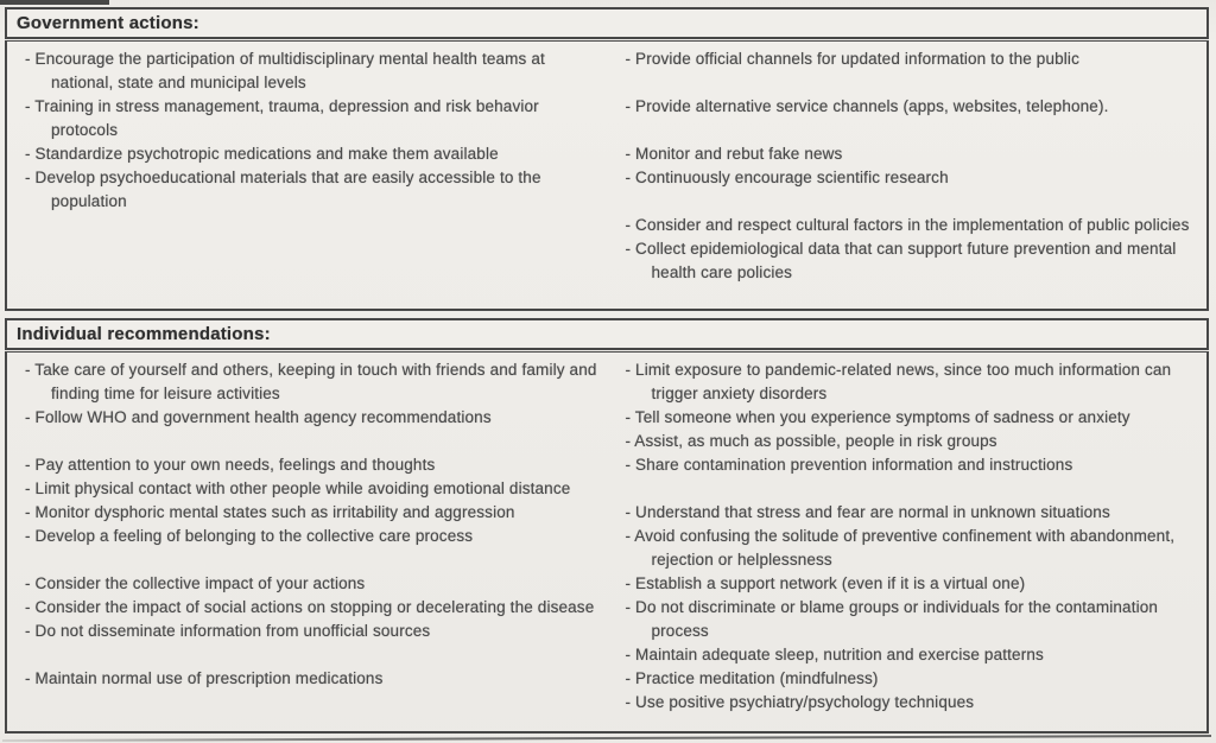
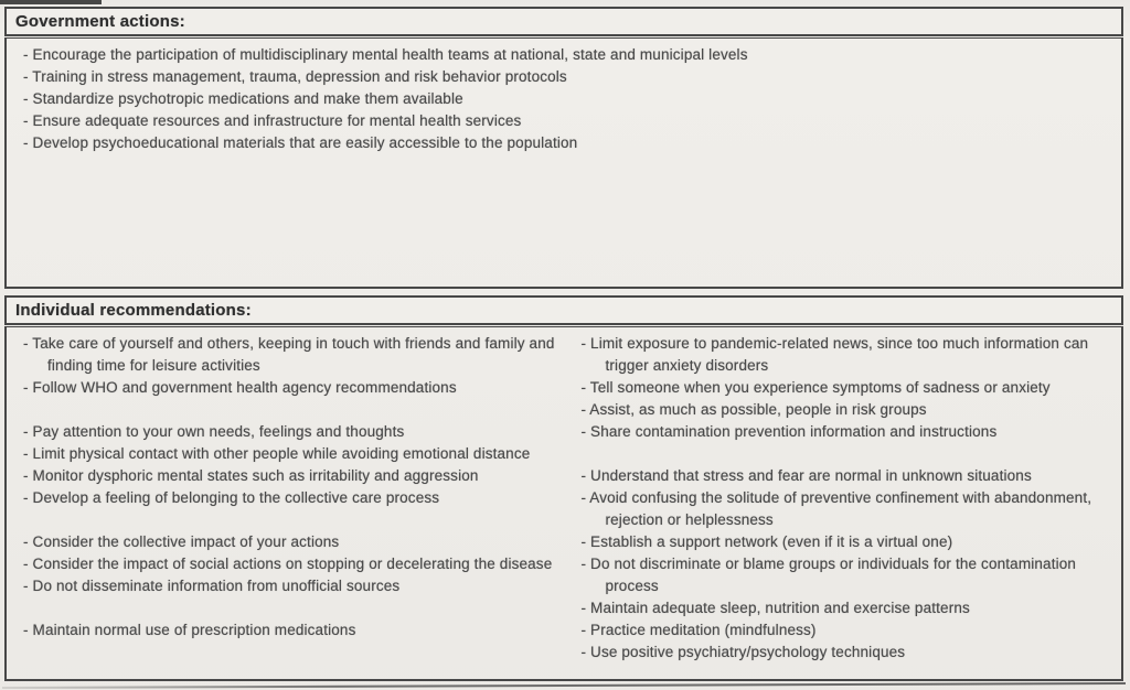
  Government actions:
  - Encourage the participation of multidisciplinary mental health teams at national, state and municipal levels
  - Training in stress management, trauma, depression and risk behavior protocols
  - Standardize psychotropic medications and make them available
+ - Ensure adequate resources and infrastructure for mental health services
  - Develop psychoeducational materials that are easily accessible to the population
- - Provide official channels for updated information to the public
- - Provide alternative service channels (apps, websites, telephone).
- - Monitor and rebut fake news
- - Continuously encourage scientific research
- - Consider and respect cultural factors in the implementation of public policies
- - Collect epidemiological data that can support future prevention and mental health care policies
  Individual recommendations:
  - Take care of yourself and others, keeping in touch with friends and family and finding time for leisure activities
  - Follow WHO and government health agency recommendations
  - Pay attention to your own needs, feelings and thoughts
  - Limit physical contact with other people while avoiding emotional distance
  - Monitor dysphoric mental states such as irritability and aggression
  - Develop a feeling of belonging to the collective care process
  - Consider the collective impact of your actions
  - Consider the impact of social actions on stopping or decelerating the disease
  - Do not disseminate information from unofficial sources
  - Maintain normal use of prescription medications
  - Limit exposure to pandemic-related news, since too much information can trigger anxiety disorders
  - Tell someone when you experience symptoms of sadness or anxiety
  - Assist, as much as possible, people in risk groups
  - Share contamination prevention information and instructions
  - Understand that stress and fear are normal in unknown situations
  - Avoid confusing the solitude of preventive confinement with abandonment, rejection or helplessness
  - Establish a support network (even if it is a virtual one)
  - Do not discriminate or blame groups or individuals for the contamination process
  - Maintain adequate sleep, nutrition and exercise patterns
  - Practice meditation (mindfulness)
  - Use positive psychiatry/psychology techniques
